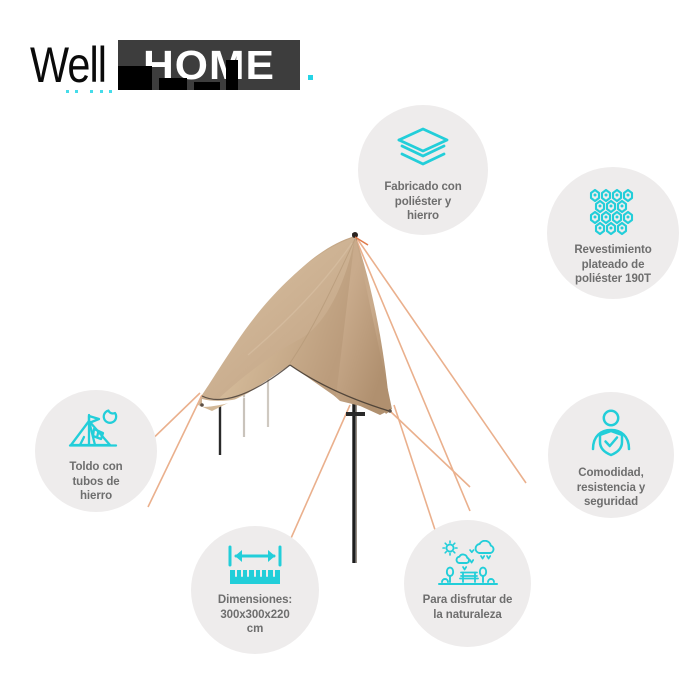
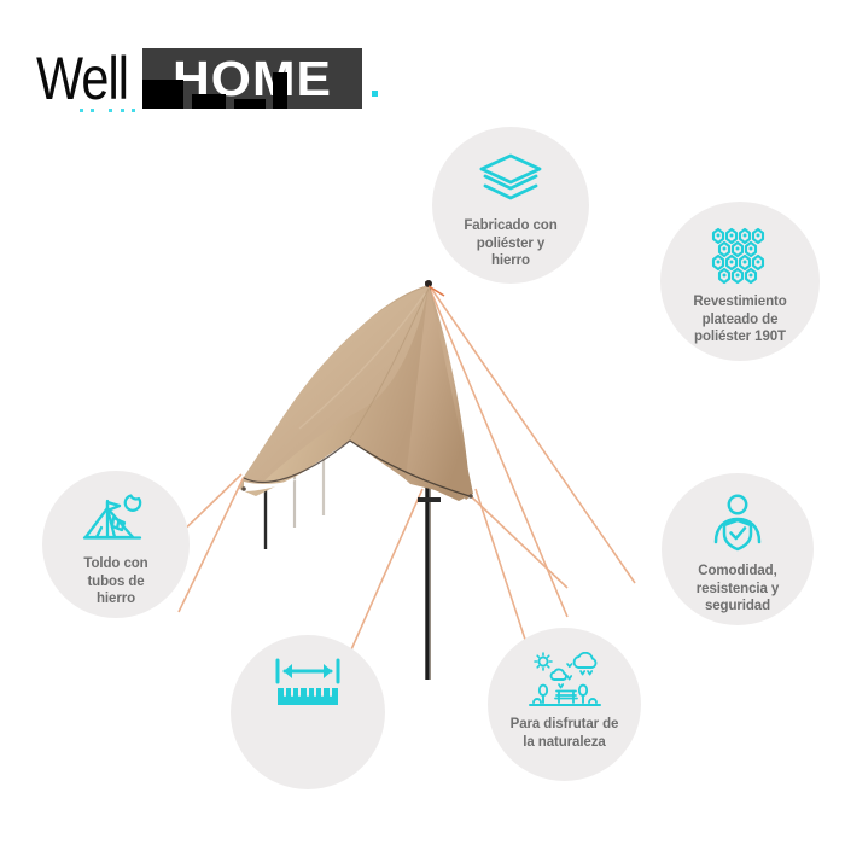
  Well
  HOE
  Fabricado con
  poliéster y
  hierro
  Revestimiento
  plateado de
  poliéster 190T
  Toldo con
  tubos de
  hierro
  Comodidad,
  resistencia y
  seguridad
- Dimensiones:
- 300x300x220
- cm
  Para disfrutar de
  la naturaleza
